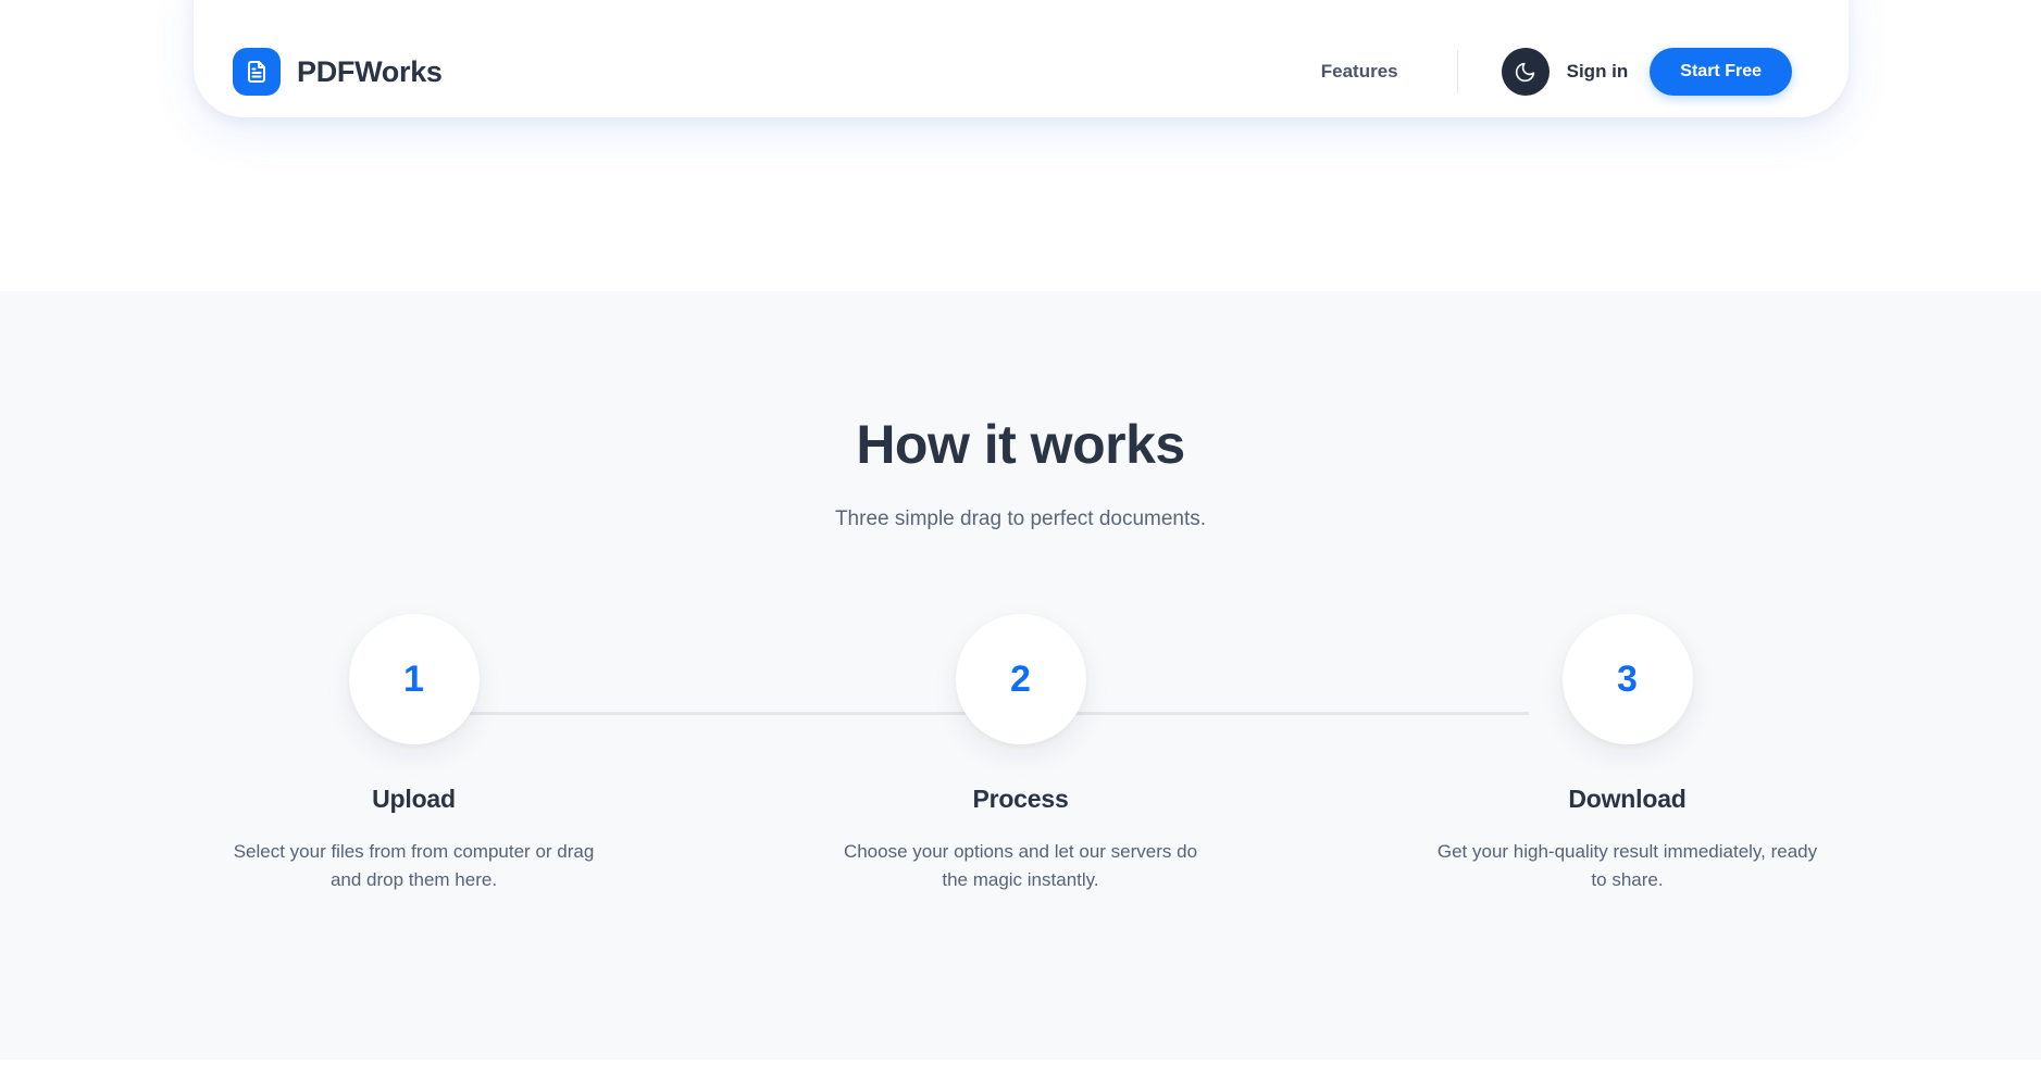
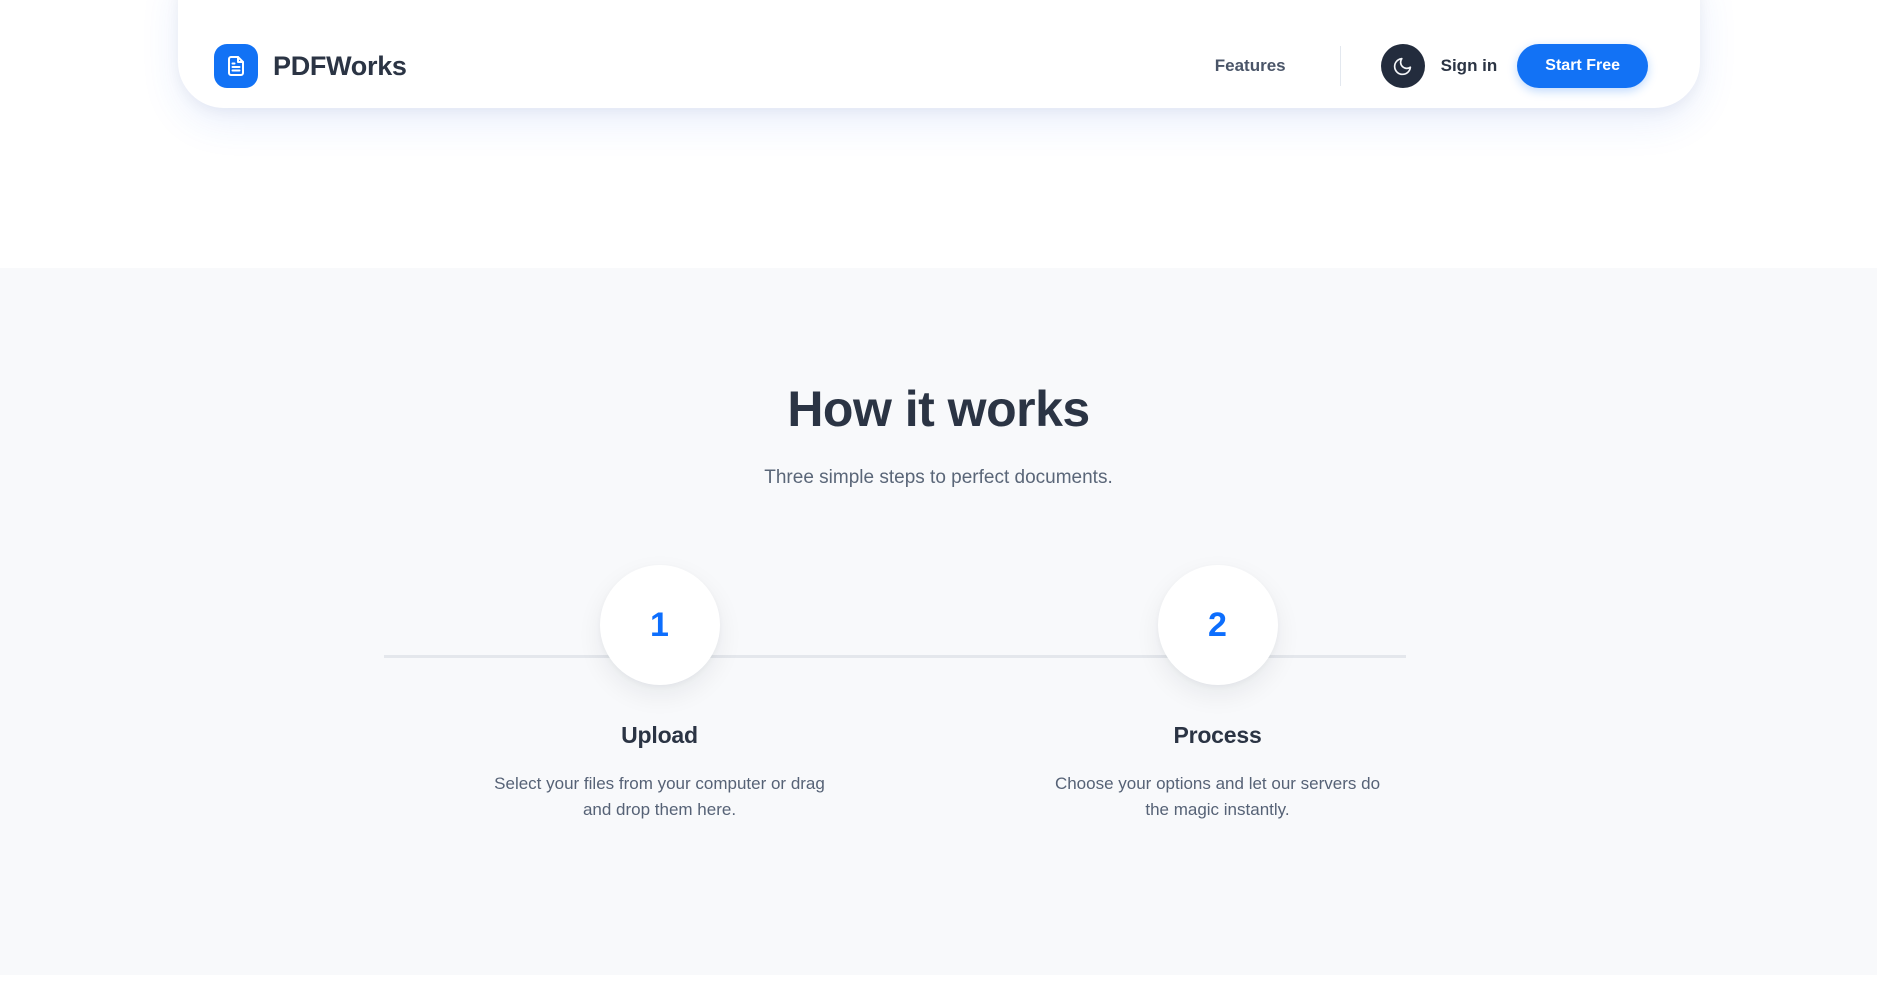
  PDFWorks
  Features
  Sign in
  Start Free
  How it works
- Three simple drag to perfect documents.
+ Three simple steps to perfect documents.
  1
  Upload
- Select your files from from computer or drag and drop them here.
+ Select your files from your computer or drag and drop them here.
  2
  Process
  Choose your options and let our servers do the magic instantly.
- 3
- Download
- Get your high-quality result immediately, ready to share.
